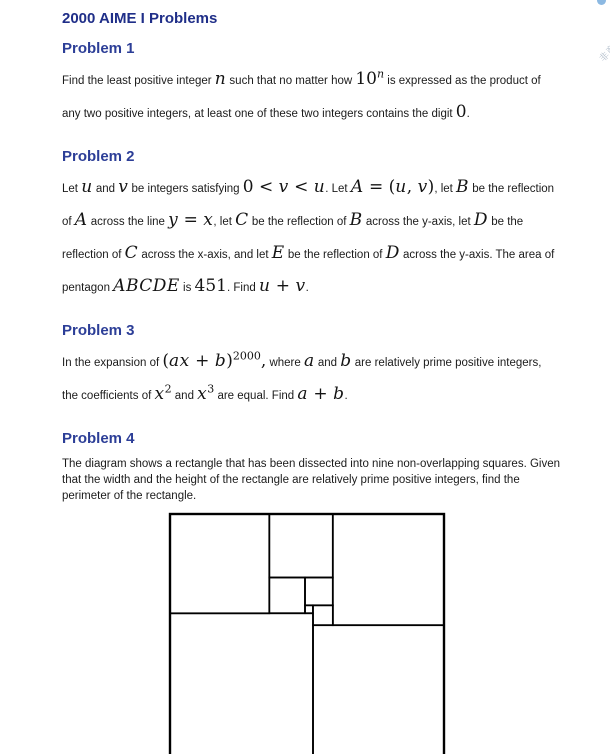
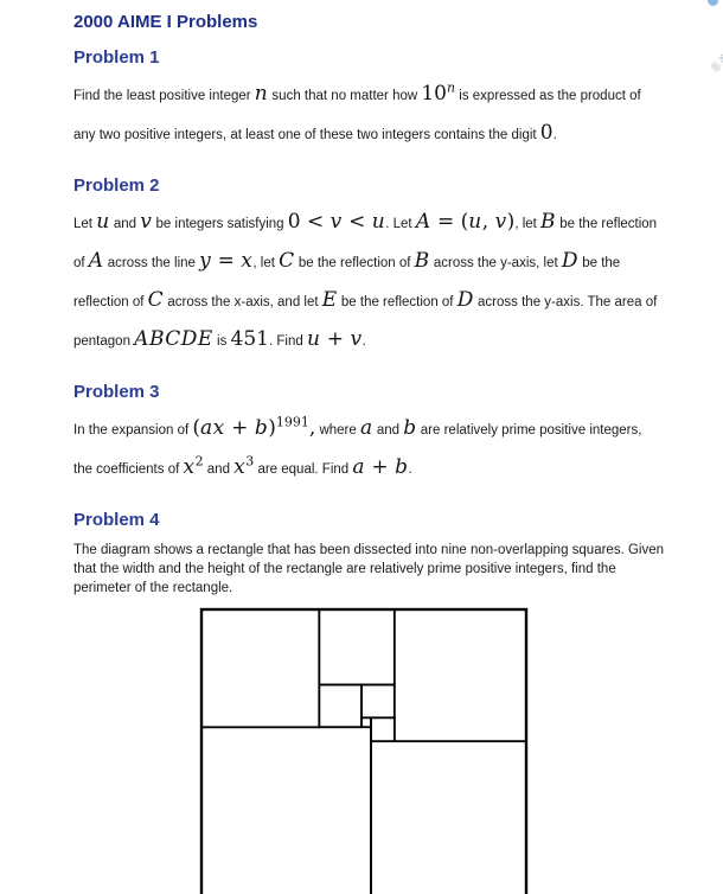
  2000 AIME I Problems
  Problem 1
  Find the least positive integer n such that no matter how 10n is expressed as the product of any two positive integers, at least one of these two integers contains the digit 0.
  Problem 2
  Let u and v be integers satisfying 0 < v < u. Let A = (u, v), let B be the reflection of A across the line y = x, let C be the reflection of B across the y-axis, let D be the reflection of C across the x-axis, and let E be the reflection of D across the y-axis. The area of pentagon ABCDE is 451. Find u + v.
  Problem 3
- In the expansion of (ax + b)2000, where a and b are relatively prime positive integers, the coefficients of x2 and x3 are equal. Find a + b.
+ In the expansion of (ax + b)1991, where a and b are relatively prime positive integers, the coefficients of x2 and x3 are equal. Find a + b.
  Problem 4
  The diagram shows a rectangle that has been dissected into nine non-overlapping squares. Given that the width and the height of the rectangle are relatively prime positive integers, find the perimeter of the rectangle.
